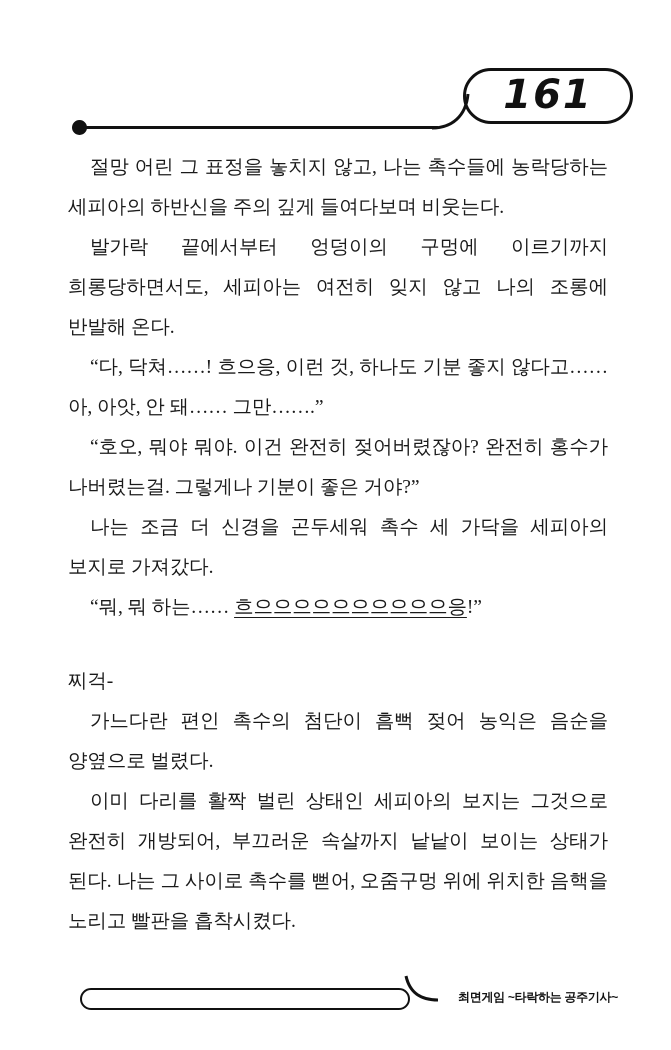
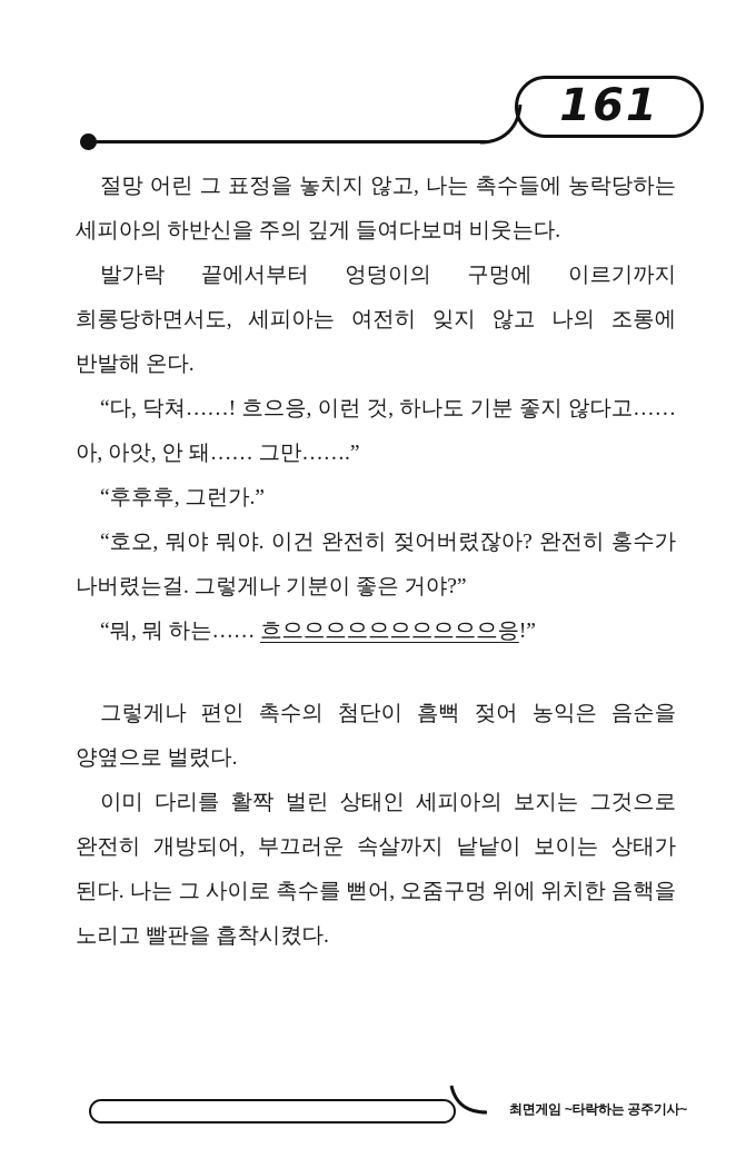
  161
  절망 어린 그 표정을 놓치지 않고, 나는 촉수들에 농락당하는 세피아의 하반신을 주의 깊게 들여다보며 비웃는다.
  발가락 끝에서부터 엉덩이의 구멍에 이르기까지 희롱당하면서도, 세피아는 여전히 잊지 않고 나의 조롱에 반발해 온다.
  “다, 닥쳐……! 흐으응, 이런 것, 하나도 기분 좋지 않다고…… 아, 아앗, 안 돼…… 그만…….”
+ “후후후, 그런가.”
  “호오, 뭐야 뭐야. 이건 완전히 젖어버렸잖아? 완전히 홍수가 나버렸는걸. 그렇게나 기분이 좋은 거야?”
- 나는 조금 더 신경을 곤두세워 촉수 세 가닥을 세피아의 보지로 가져갔다.
  “뭐, 뭐 하는…… 흐으으으으으으으으으으응!”
- 찌걱-
- 가느다란 편인 촉수의 첨단이 흠뻑 젖어 농익은 음순을 양옆으로 벌렸다.
+ 그렇게나 편인 촉수의 첨단이 흠뻑 젖어 농익은 음순을 양옆으로 벌렸다.
  이미 다리를 활짝 벌린 상태인 세피아의 보지는 그것으로 완전히 개방되어, 부끄러운 속살까지 낱낱이 보이는 상태가 된다. 나는 그 사이로 촉수를 뻗어, 오줌구멍 위에 위치한 음핵을 노리고 빨판을 흡착시켰다.
  최면게임 ~타락하는 공주기사~
